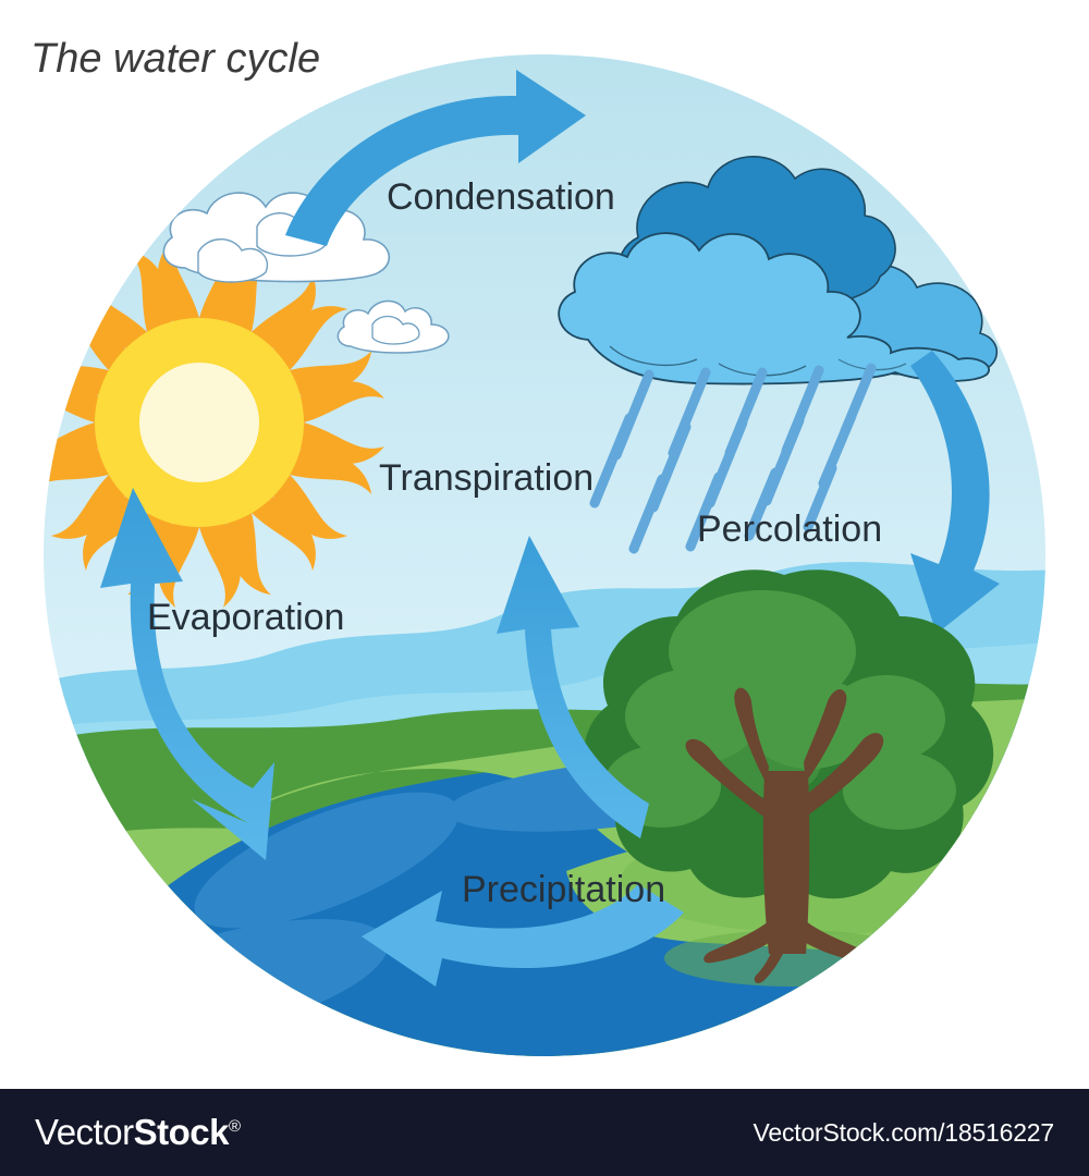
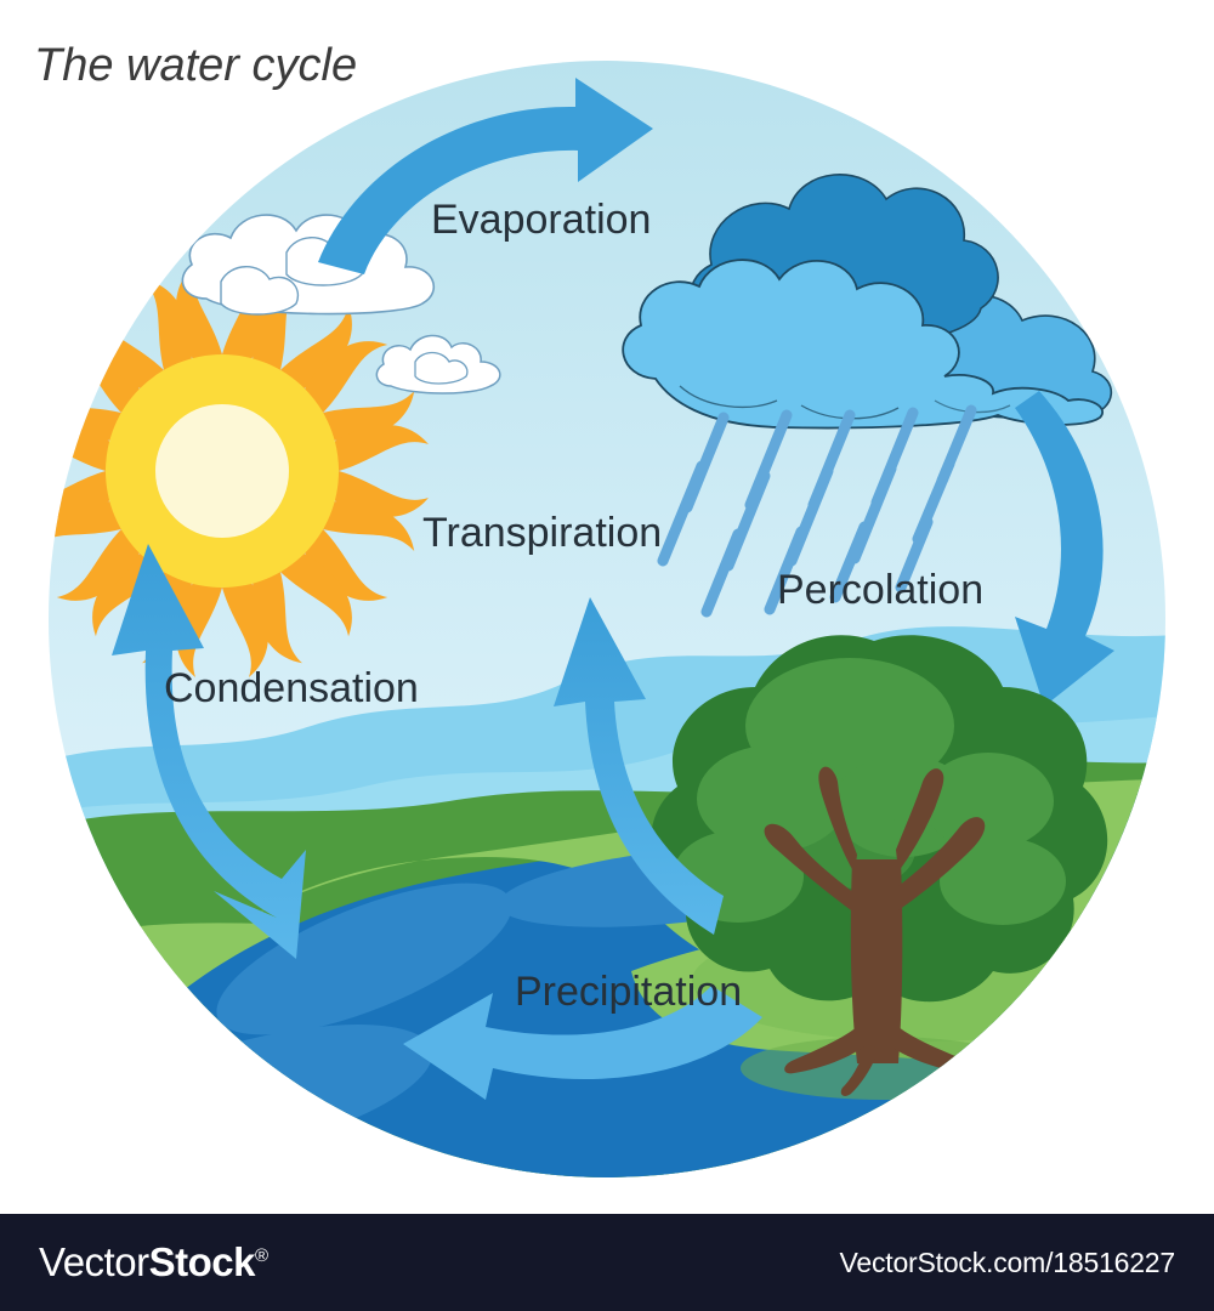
  The water cycle
- Condensation
+ Evaporation
  Percolation
  Transpiration
- Evaporation
+ Condensation
  Precipitation
  VectorStock®
  VectorStock.com/18516227
